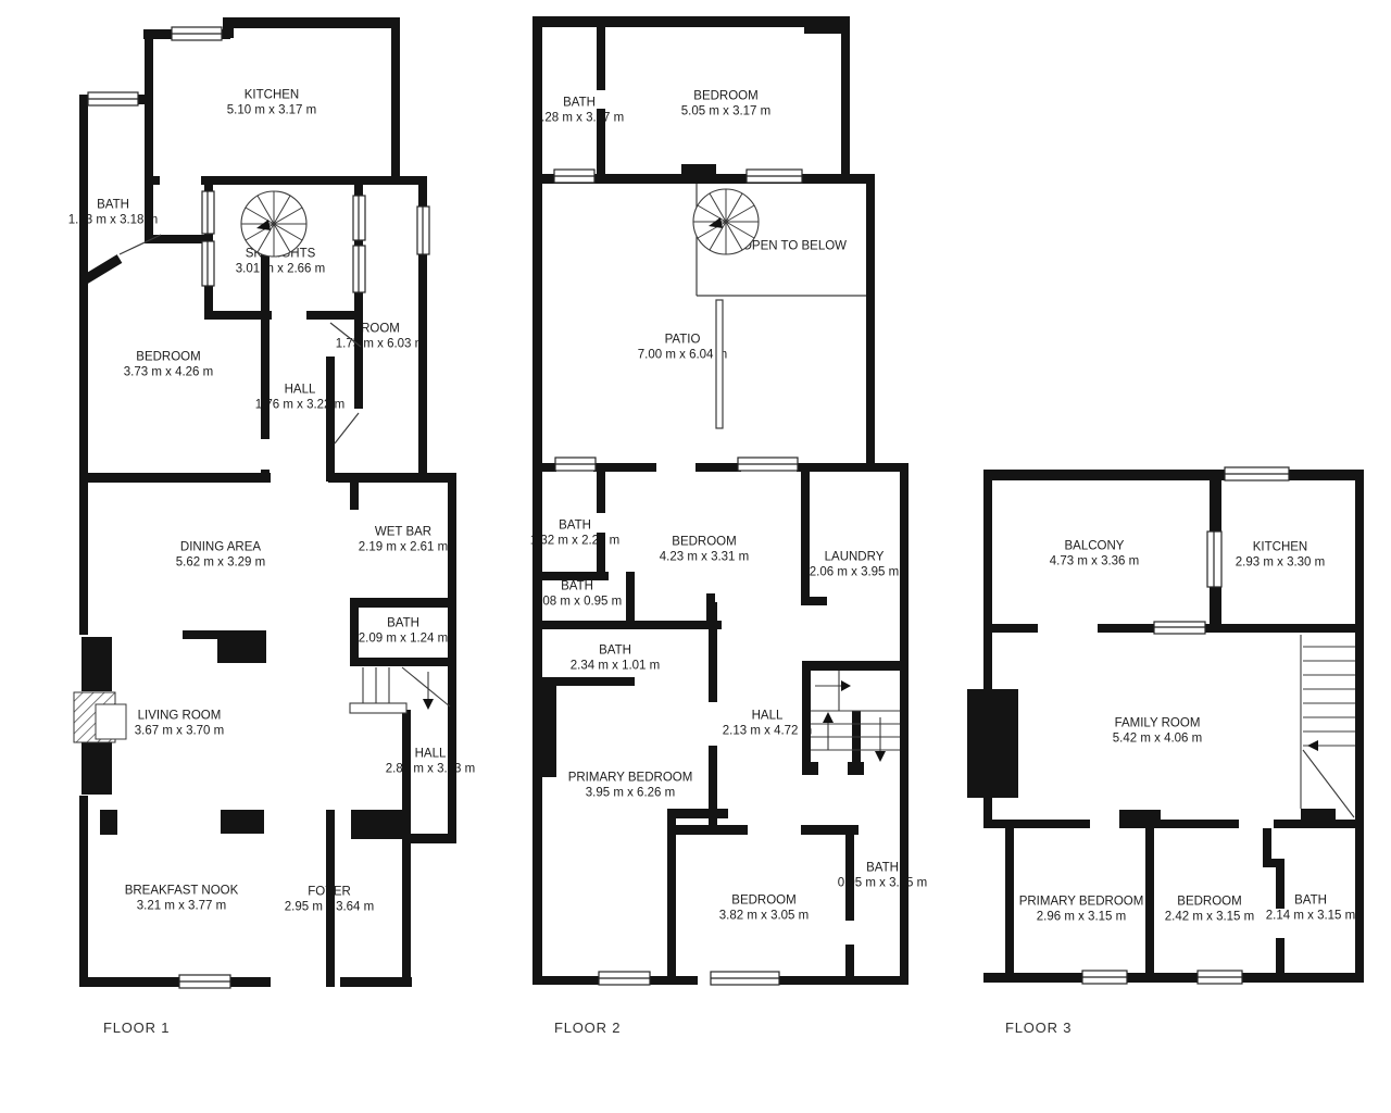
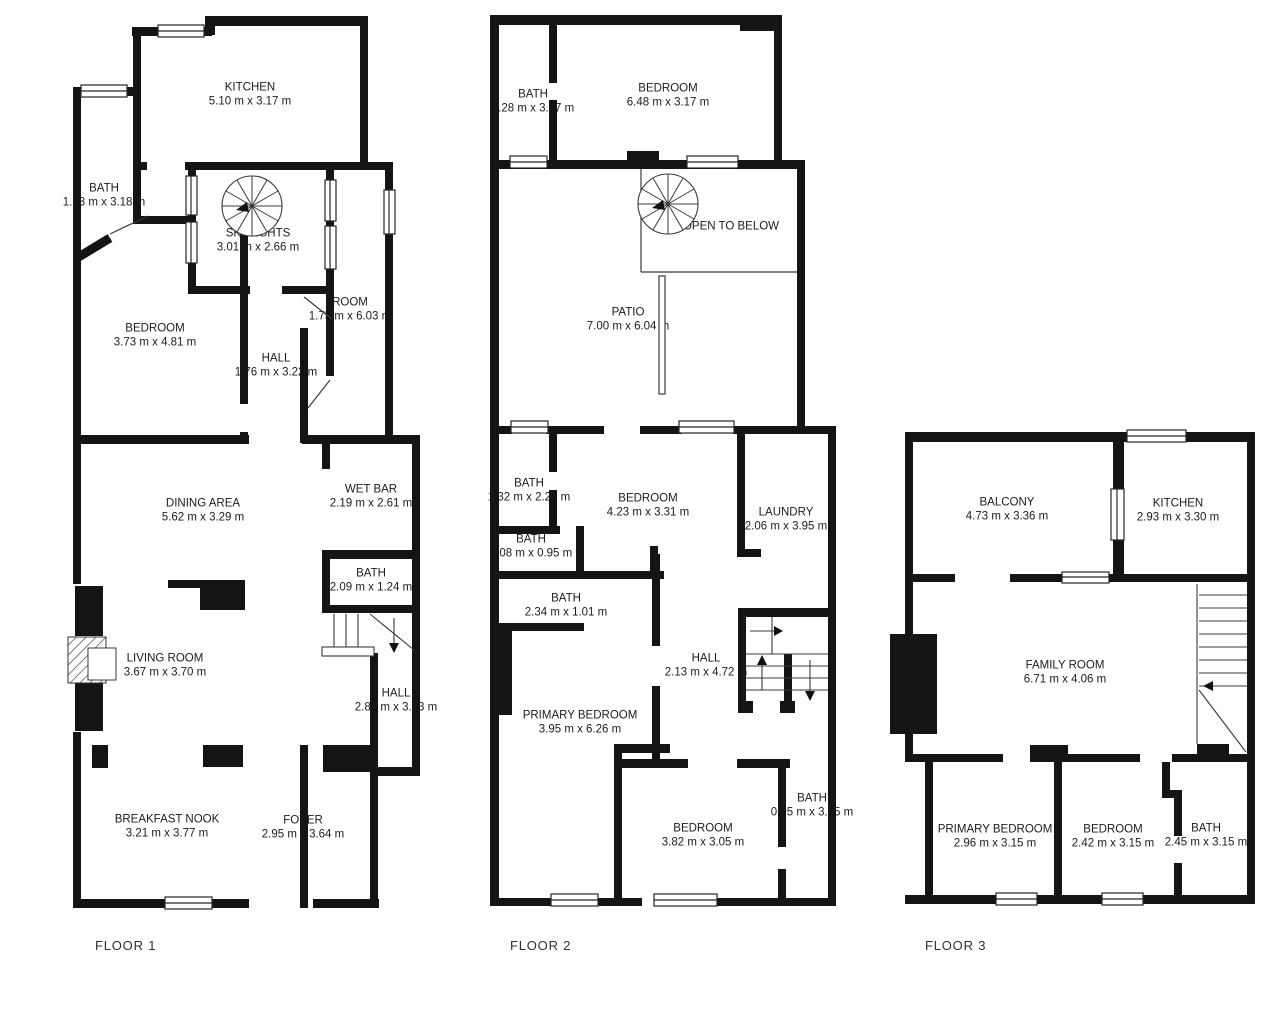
  KITCHEN
  5.10 m x 3.17 m
  BATH
  1.3 m x 3.18
  3.01 x 2.66 m
  BEDROOM
- 3.73 m x 4.26 m
+ 3.73 m x 4.81 m
  HALL
  16 m x 3.2 m
  ROOM
  1.7 m x 6.03
  DINING AREA
  5.62 m x 3.29 m
  WET BAR
  2.19 m x 2.61 m
  BATH
  2.09 m x 1.24 m
  LIVING ROOM
  3.67 m x 3.70 m
  HALL
  2.8 m x 3.3 m
  BREAKFAST NOOK
  3.21 m x 3.77 m
  FOER
  2.95 m 3.64 m
  BATH
  .28 m x 3.7 m
  BEDROOM
- 5.05 m x 3.17 m
+ 6.48 m x 3.17 m
  PEN TO BELOW
  PATIO
  7.00 m x 6.04
  BATH
  32 m x 2.2 m
  BEDROOM
  4.23 m x 3.31 m
  LAUNDRY
  2.06 m x 3.95 m
  BATH
  08 m x 0.95 m
  BATH
  2.34 m x 1.01 m
  HALL
  2.13 m x 4.72
  PRIMARY BEDROOM
  3.95 m x 6.26 m
  BEDROOM
  3.82 m x 3.05 m
  BATH
  05 m x 3.5 m
  BALCONY
  4.73 m x 3.36 m
  KITCHEN
  2.93 m x 3.30 m
  FAMILY ROOM
- 5.42 m x 4.06 m
+ 6.71 m x 4.06 m
  PRIMARY BEDROOM
  2.96 m x 3.15 m
  BEDROOM
  2.42 m x 3.15 m
  BATH
- 2.14 m x 3.15 m
+ 2.45 m x 3.15 m
  FLOOR 1
  FLOOR 2
  FLOOR 3
